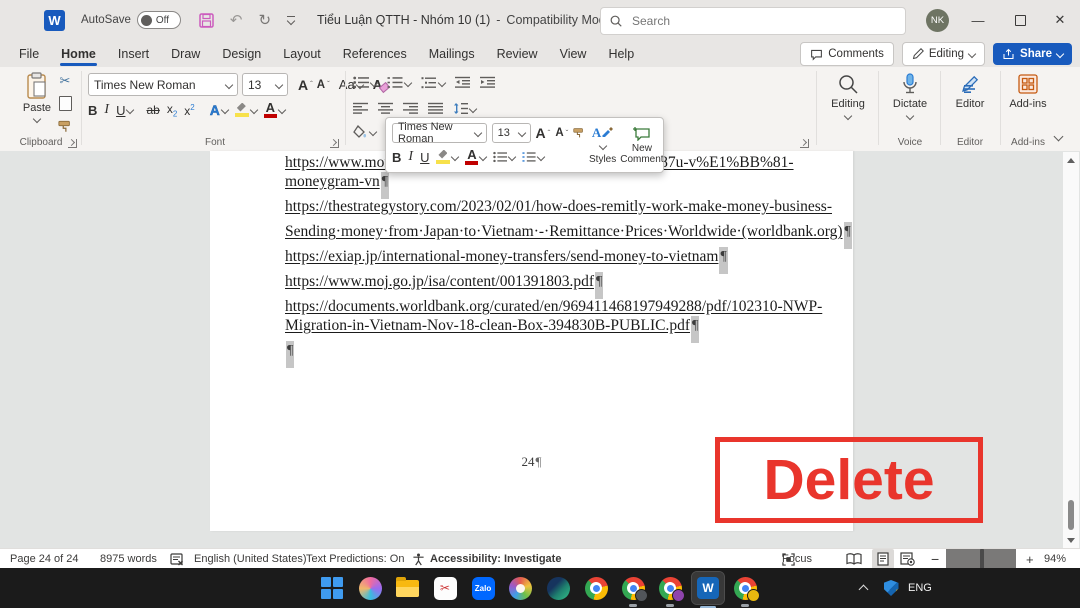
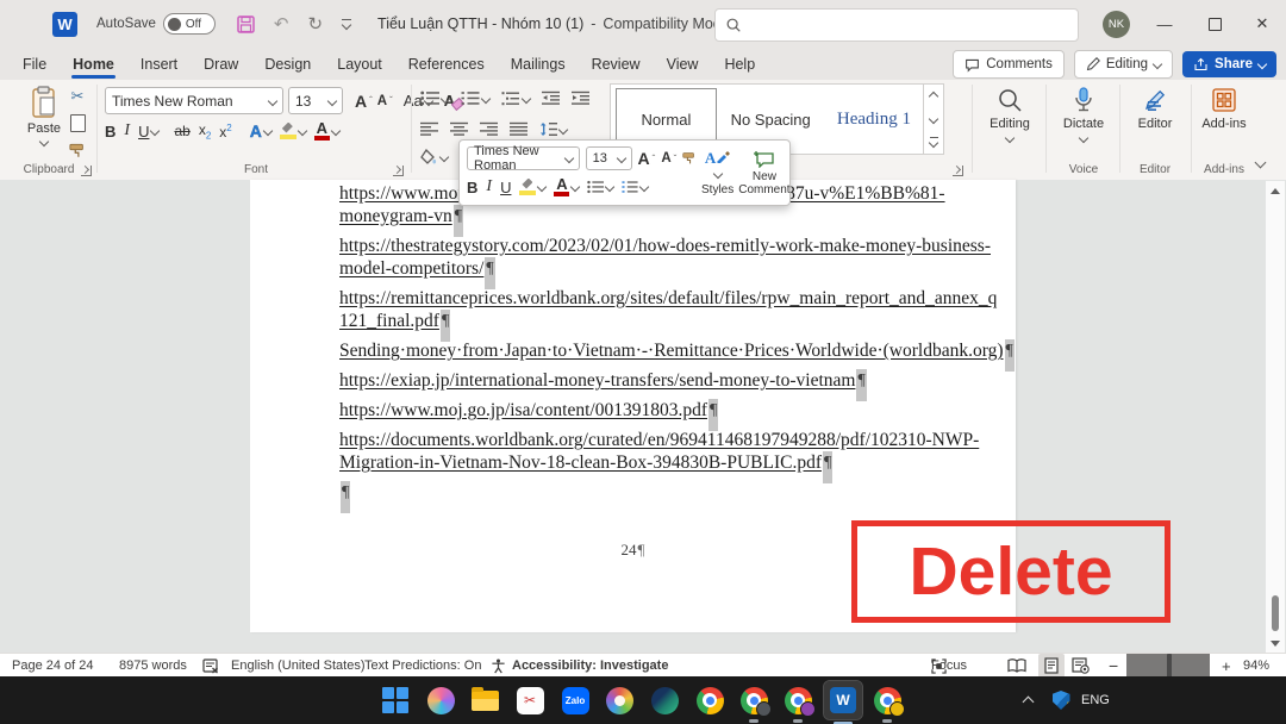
  W
  AutoSave
  Off
  ↶
  ↻
  Tiểu Luận QTTH - Nhóm 10 (1)
  -
  Compatibility Mo
- Search
  NK
  —
  ✕
  File
  Home
  Insert
  Draw
  Design
  Layout
  References
  Mailings
  Review
  View
  Help
  Comments
  Editing
  Share
  Paste
  ✂
  Clipboard
  Times New Roman
  13
  A
  ˆ
  A
  ˇ
  Aa
  A
  B
  I
  U
  ab
  x2
  x2
  A
  A
  Font
+ Normal
+ No Spacing
+ Heading 1
  Editing
  Dictate
  Voice
  Editor
  Editor
  Add-ins
  Add-ins
  https://www.mo 7u-v%E1%BB%81-
  moneygram-vn ¶
  https://thestrategystory.com/2023/02/01/how-does-remitly-work-make-money-business-
+ model-competitors/ ¶
+ https://remittanceprices.worldbank.org/sites/default/files/rpw_main_report_and_annex_q
+ 121_final.pdf ¶
  Sending·money·from·Japan·to·Vietnam·-·Remittance·Prices·Worldwide·(worldbank.org) ¶
  https://exiap.jp/international-money-transfers/send-money-to-vietnam ¶
  https://www.moj.go.jp/isa/content/001391803.pdf ¶
  https://documents.worldbank.org/curated/en/969411468197949288/pdf/102310-NWP-
  Migration-in-Vietnam-Nov-18-clean-Box-394830B-PUBLIC.pdf ¶
  ¶
  24¶
  Delete
  Times New Roman
  13
  A
  ˆ
  A
  ˇ
  B
  I
  U
  A
  A
  Styles
  New
  Comment
  Page 24 of 24
  8975 words
  English (United States)
  Text Predictions: On
  Accessibility: Investigate
  Focus
  −
  +
  94%
  ✂
  Zalo
  W
  ENG
